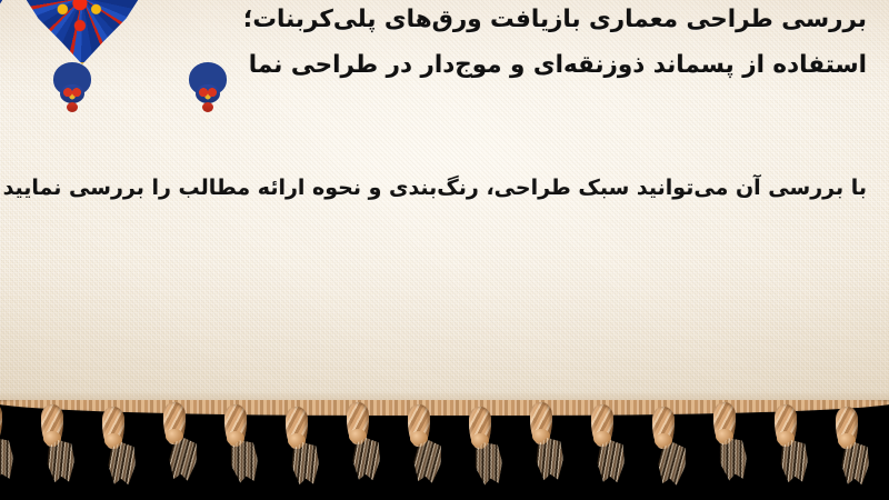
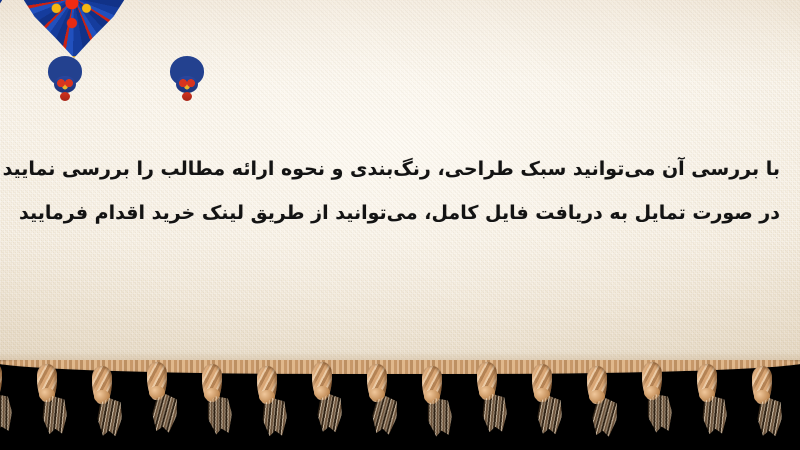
- بررسی طراحی معماری بازیافت ورق‌های پلی‌کربنات؛
- استفاده از پسماند ذوزنقه‌ای و موج‌دار در طراحی نما
  با بررسی آن می‌توانید سبک طراحی، رنگ‌بندی و نحوه ارائه مطالب را بررسی نمایید
+ در صورت تمایل به دریافت فایل کامل، می‌توانید از طریق لینک خرید اقدام فرمایید
